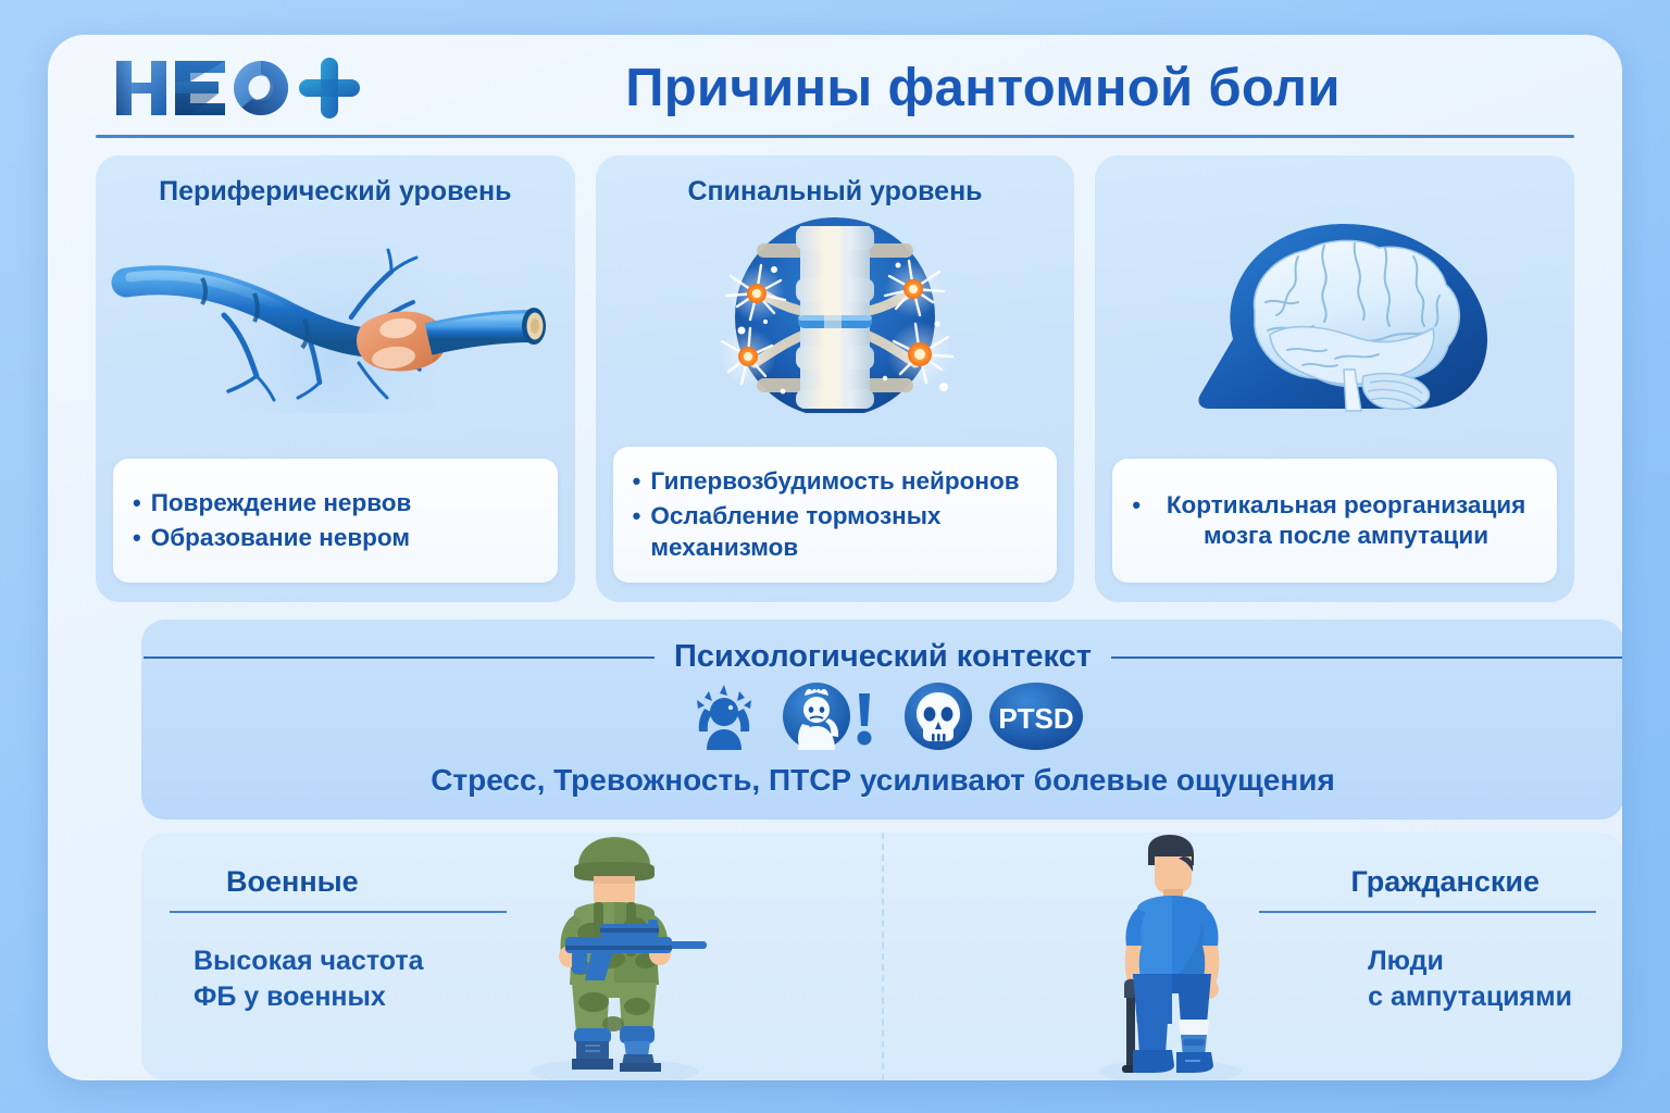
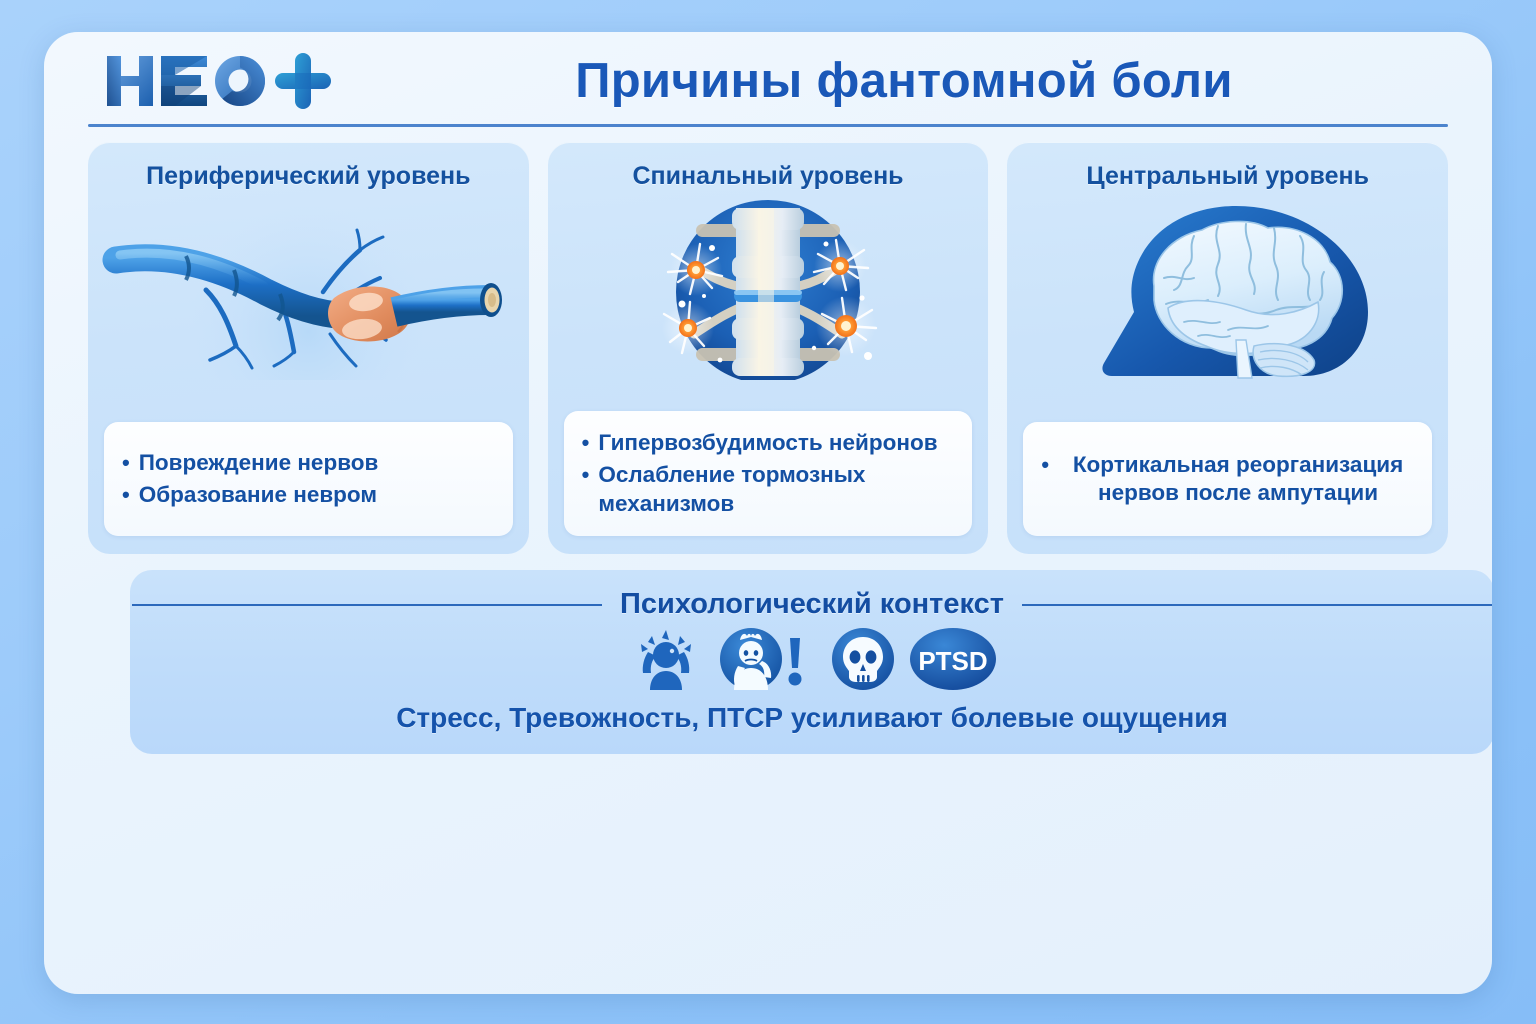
  Причины фантомной боли
  Периферический уровень
  •
  Повреждение нервов
  •
  Образование невром
  Спинальный уровень
  •
  Гипервозбудимость нейронов
  •
  Ослабление тормозных механизмов
+ Центральный уровень
  •
- Кортикальная реорганизация мозга после ампутации
+ Кортикальная реорганизация нервов после ампутации
  Психологический контекст
  PTSD
  Стресс, Тревожность, ПТСР усиливают болевые ощущения
- Военные
- Высокая частота
- ФБ у военных
- Гражданские
- Люди
- с ампутациями
